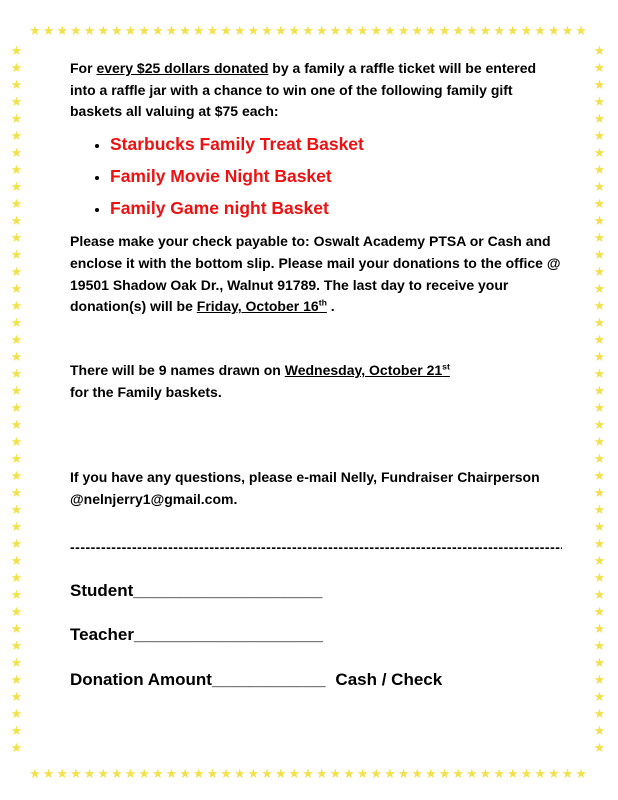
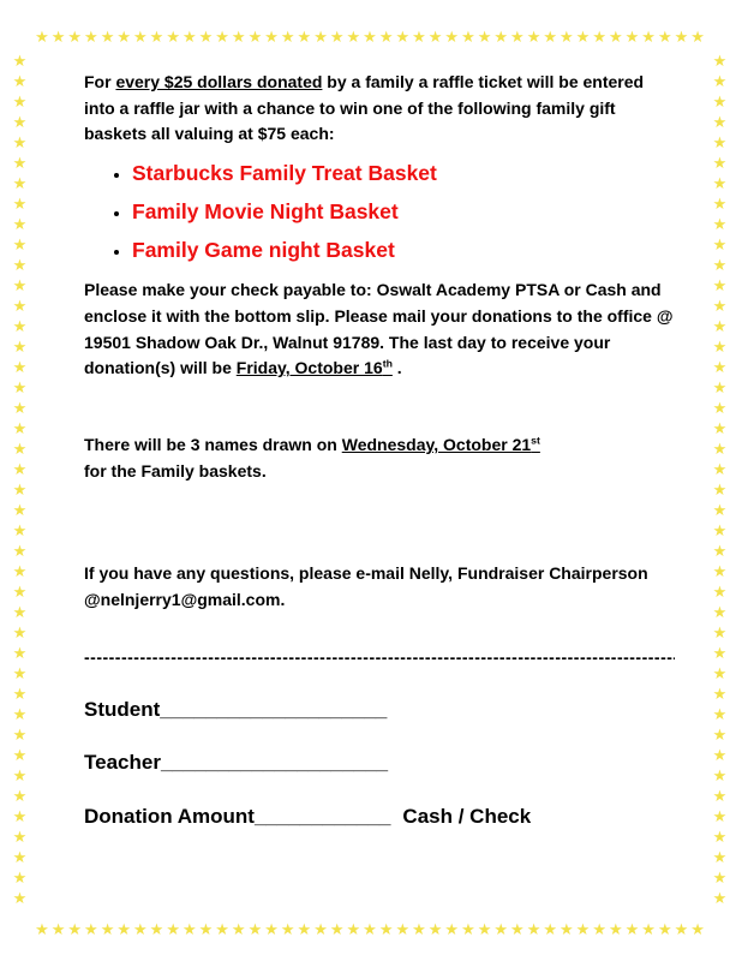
  ★★★★★★★★★★★★★★★★★★★★★★★★★★★★★★★★★★★★★★★★★
  ★★★★★★★★★★★★★★★★★★★★★★★★★★★★★★★★★★★★★★★★★
  For every $25 dollars donated by a family a raffle ticket will be entered into a raffle jar with a chance to win one of the following family gift baskets all valuing at $75 each:
  Starbucks Family Treat Basket
  Family Movie Night Basket
  Family Game night Basket
  Please make your check payable to: Oswalt Academy PTSA or Cash and enclose it with the bottom slip. Please mail your donations to the office @ 19501 Shadow Oak Dr., Walnut 91789. The last day to receive your donation(s) will be Friday, October 16th .
- There will be 9 names drawn on Wednesday, October 21st
+ There will be 3 names drawn on Wednesday, October 21st
  for the Family baskets.
  If you have any questions, please e-mail Nelly, Fundraiser Chairperson @nelnjerry1@gmail.com.
  -----------------------------------------------------------------------------------------------
  Student____________________
  Teacher____________________
  Donation Amount____________ Cash / Check
